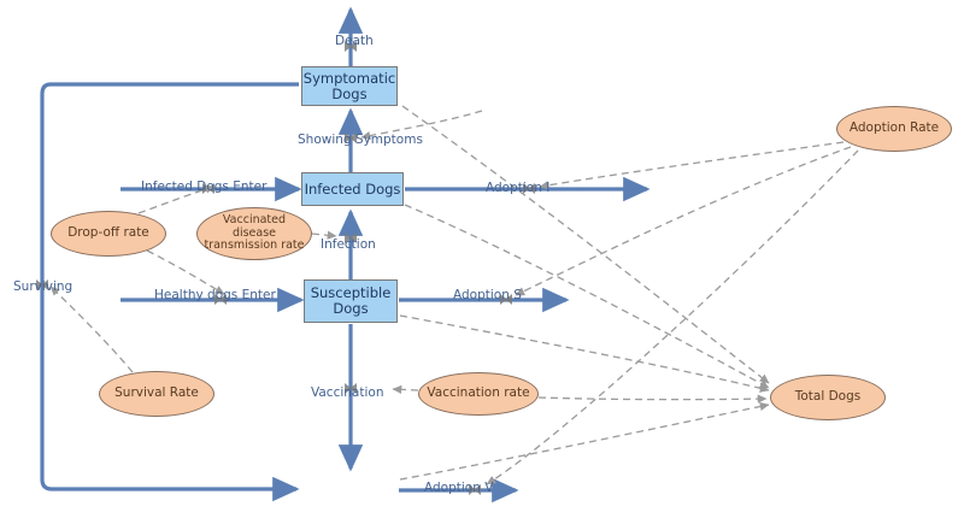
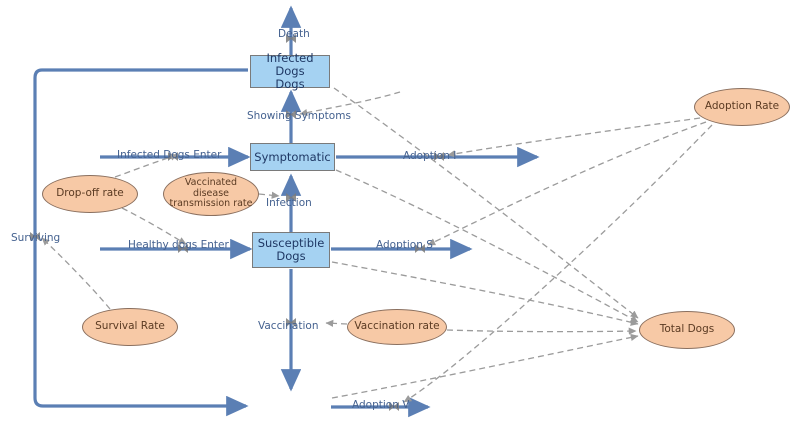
- Symptomatic
+ Infected Dogs
  Dogs
- Infected Dogs
+ Symptomatic
  Susceptible
  Dogs
  Adoption Rate
  Drop-off rate
  Vaccinated
  disease
  transmission rate
  Survival Rate
  Vaccination rate
  Total Dogs
  Death
  Showing Symptoms
  Infected Dogs Enter
  Adoption I
  Infection
  Surviving
  Healthy dogs Enter
  Adoption S
  Vaccination
  Adoption V
